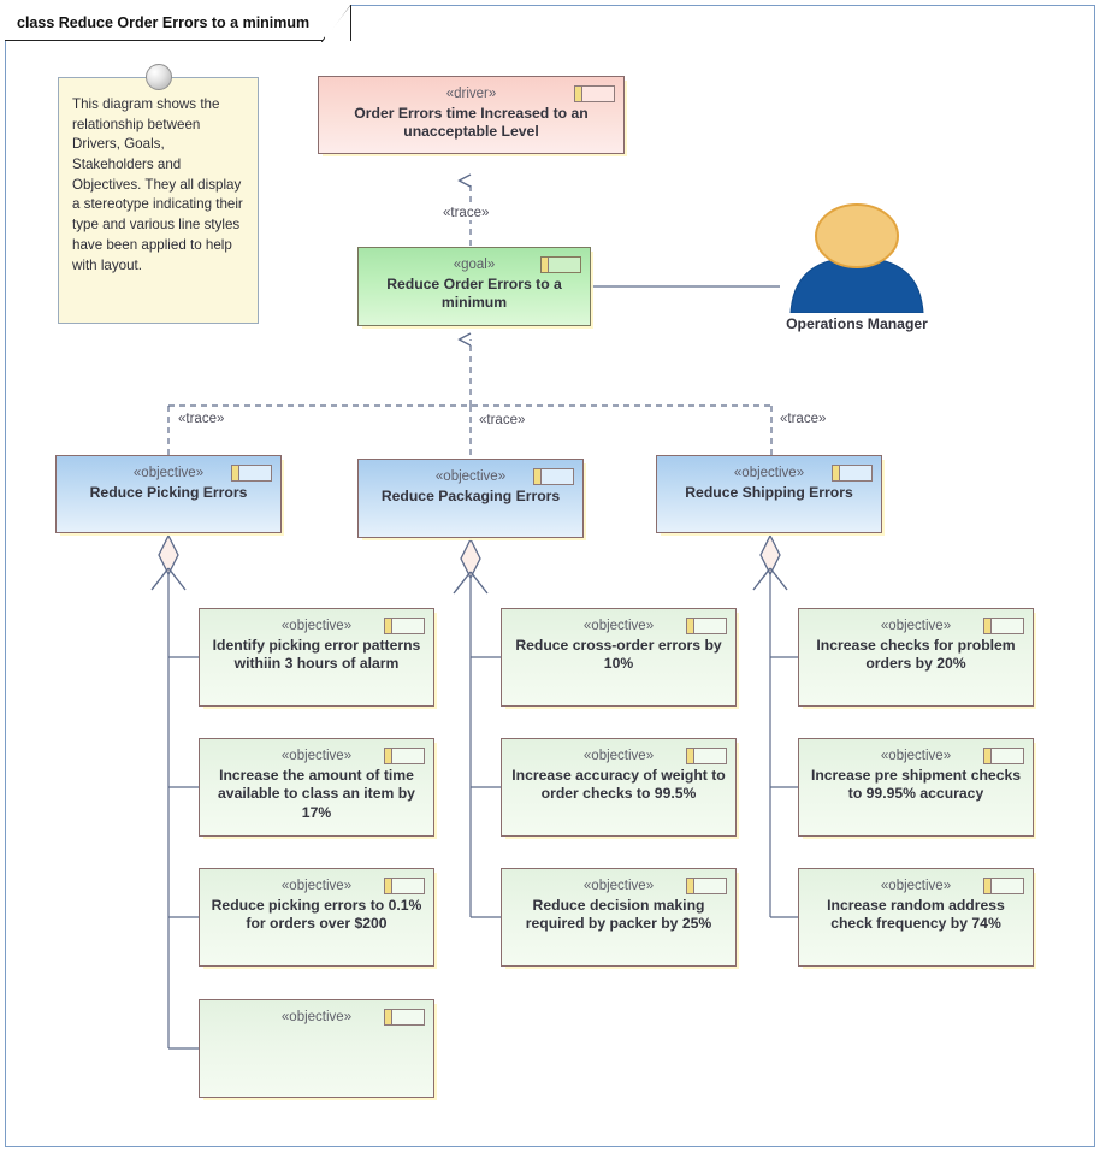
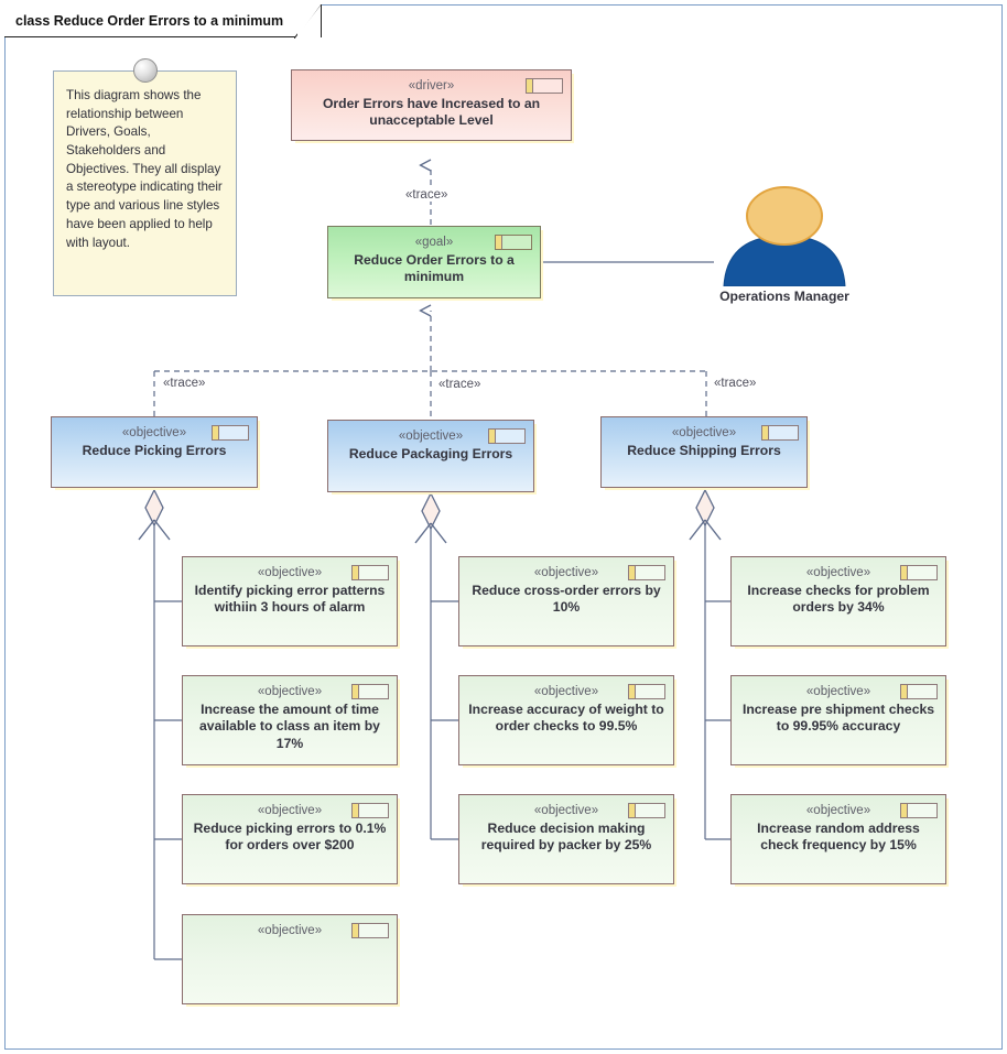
  class Reduce Order Errors to a minimum
  «trace»
  «trace»
  «trace»
  «trace»
  This diagram shows the relationship between Drivers, Goals, Stakeholders and Objectives. They all display a stereotype indicating their type and various line styles have been applied to help with layout.
  «driver»
- Order Errors time Increased to an unacceptable Level
+ Order Errors have Increased to an unacceptable Level
  «goal»
  Reduce Order Errors to a minimum
  Operations Manager
  «objective»
  Reduce Picking Errors
  «objective»
  Reduce Packaging Errors
  «objective»
  Reduce Shipping Errors
  «objective»
  Identify picking error patterns withiin 3 hours of alarm
  «objective»
  Increase the amount of time available to class an item by 17%
  «objective»
  Reduce picking errors to 0.1% for orders over $200
  «objective»
  «objective»
  Reduce cross-order errors by 10%
  «objective»
  Increase accuracy of weight to order checks to 99.5%
  «objective»
  Reduce decision making required by packer by 25%
  «objective»
- Increase checks for problem orders by 20%
+ Increase checks for problem orders by 34%
  «objective»
  Increase pre shipment checks to 99.95% accuracy
  «objective»
- Increase random address check frequency by 74%
+ Increase random address check frequency by 15%
